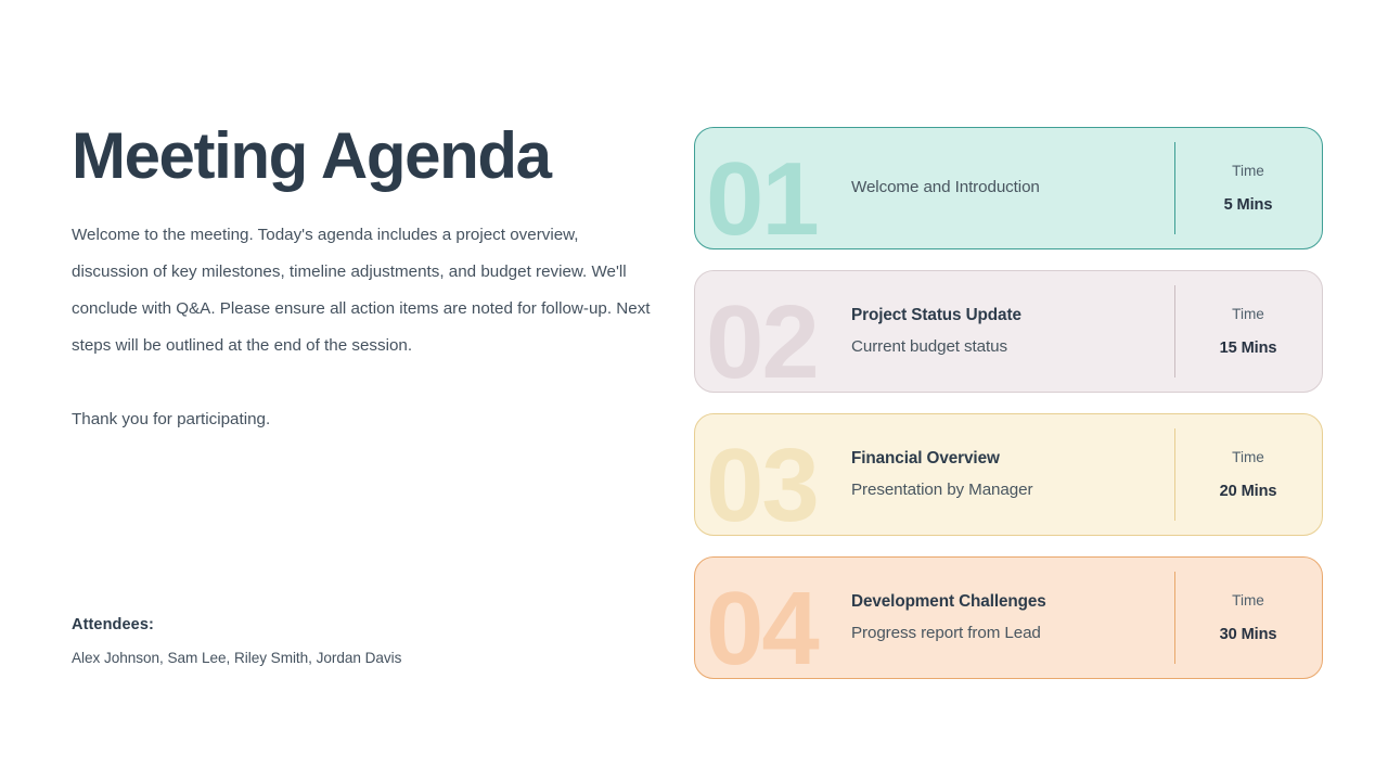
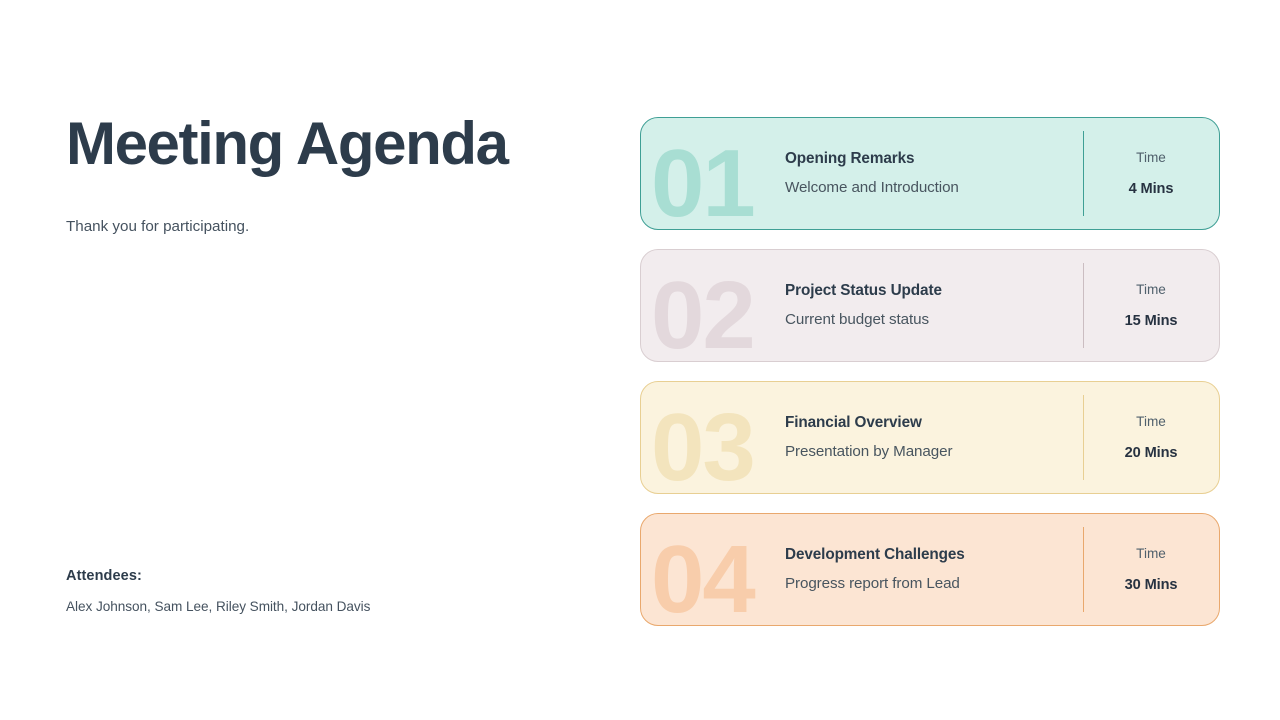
  Meeting Agenda
- Welcome to the meeting. Today's agenda includes a project overview, discussion of key milestones, timeline adjustments, and budget review. We'll conclude with Q&A. Please ensure all action items are noted for follow-up. Next steps will be outlined at the end of the session.
  Thank you for participating.
  Attendees:
  Alex Johnson, Sam Lee, Riley Smith, Jordan Davis
  01
+ Opening Remarks
  Welcome and Introduction
  Time
- 5 Mins
+ 4 Mins
  02
  Project Status Update
  Current budget status
  Time
  15 Mins
  03
  Financial Overview
  Presentation by Manager
  Time
  20 Mins
  04
  Development Challenges
  Progress report from Lead
  Time
  30 Mins
